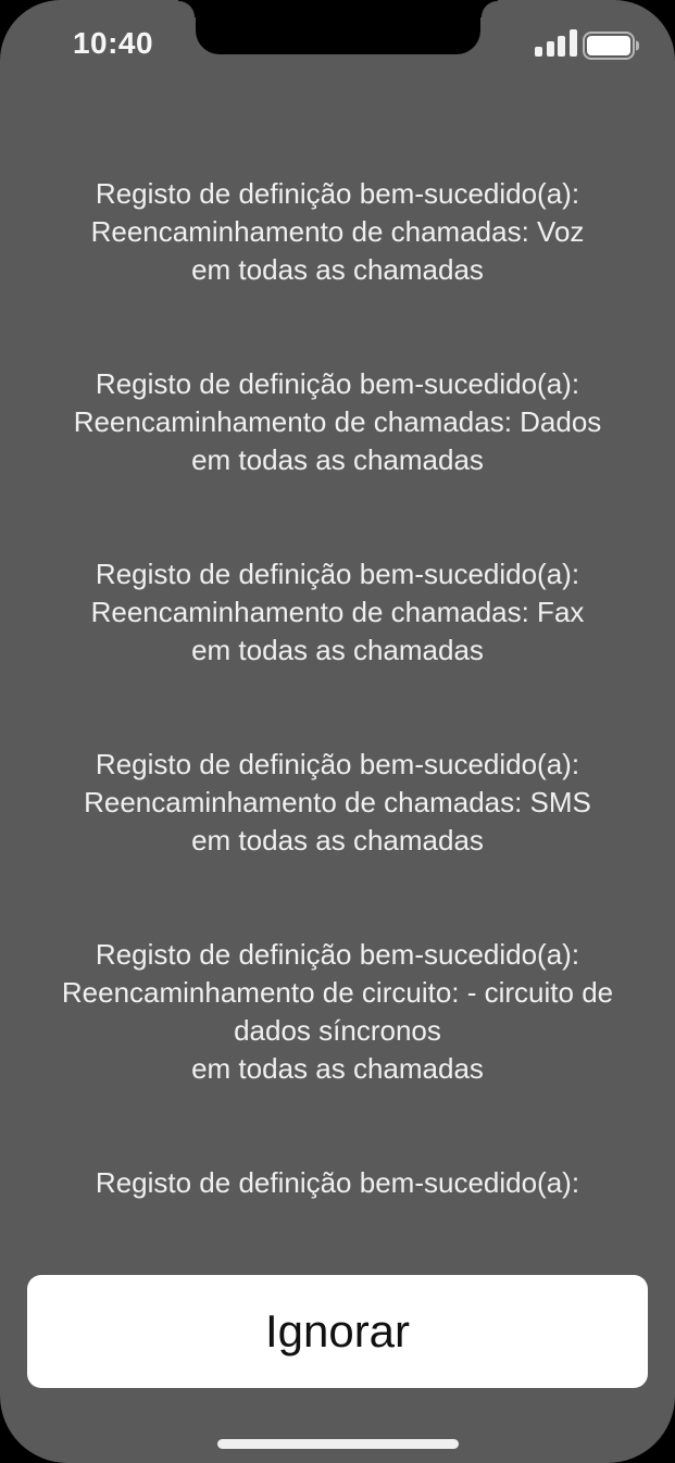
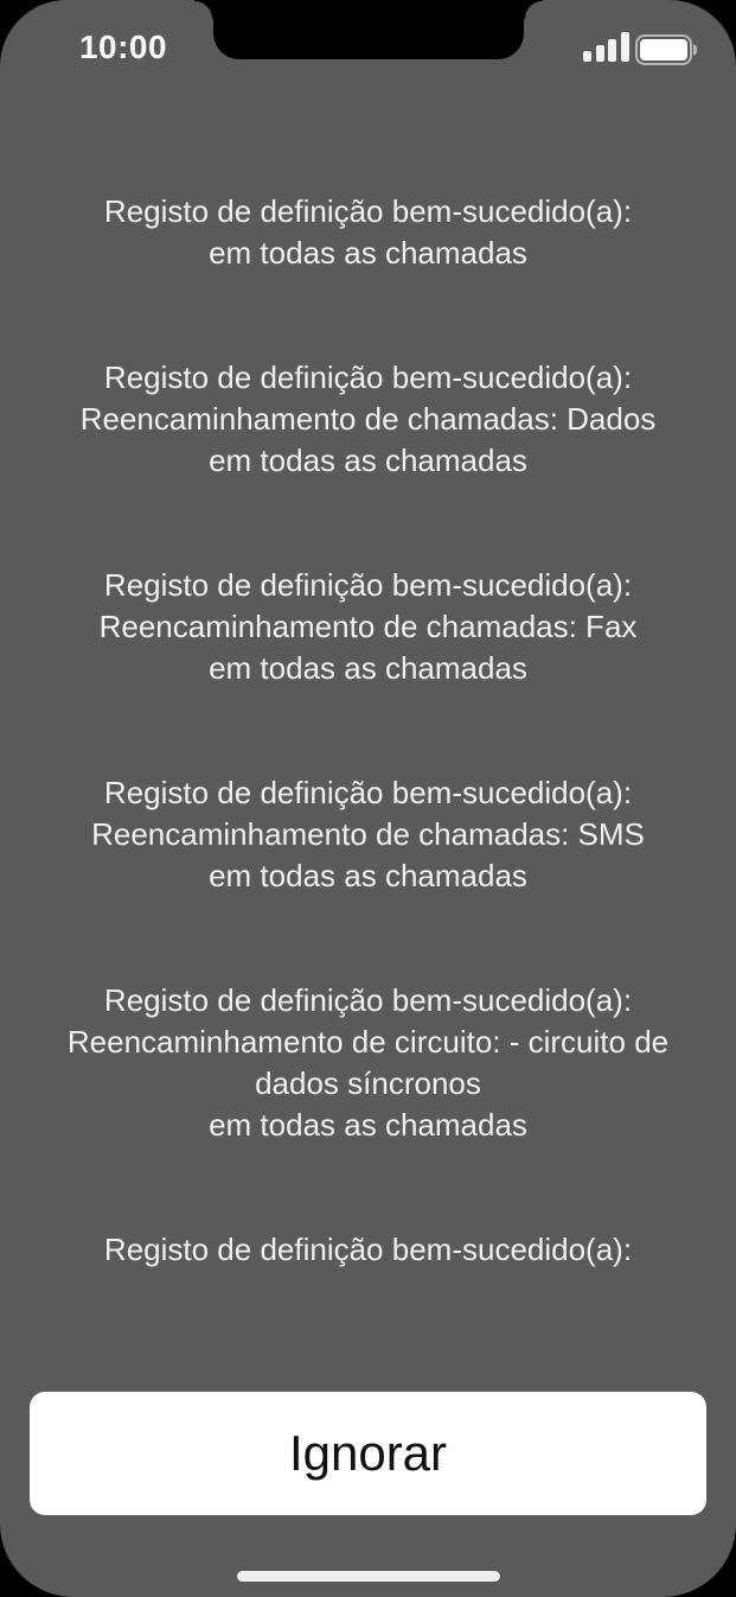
- 10:40
+ 10:00
  Registo de definição bem-sucedido(a):
- Reencaminhamento de chamadas: Voz
  em todas as chamadas
  Registo de definição bem-sucedido(a):
  Reencaminhamento de chamadas: Dados
  em todas as chamadas
  Registo de definição bem-sucedido(a):
  Reencaminhamento de chamadas: Fax
  em todas as chamadas
  Registo de definição bem-sucedido(a):
  Reencaminhamento de chamadas: SMS
  em todas as chamadas
  Registo de definição bem-sucedido(a):
  Reencaminhamento de circuito: - circuito de
  dados síncronos
  em todas as chamadas
  Registo de definição bem-sucedido(a):
  Ignorar
